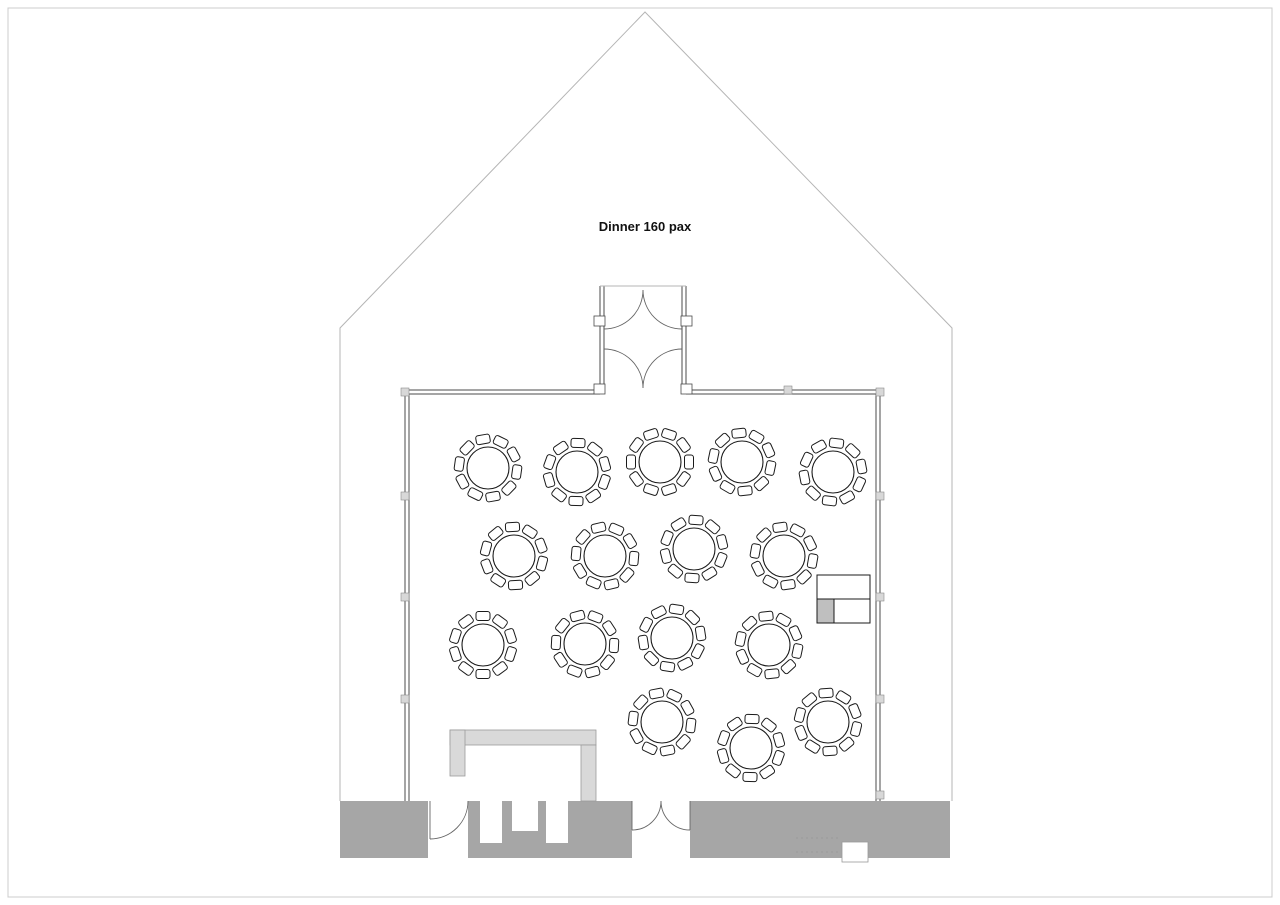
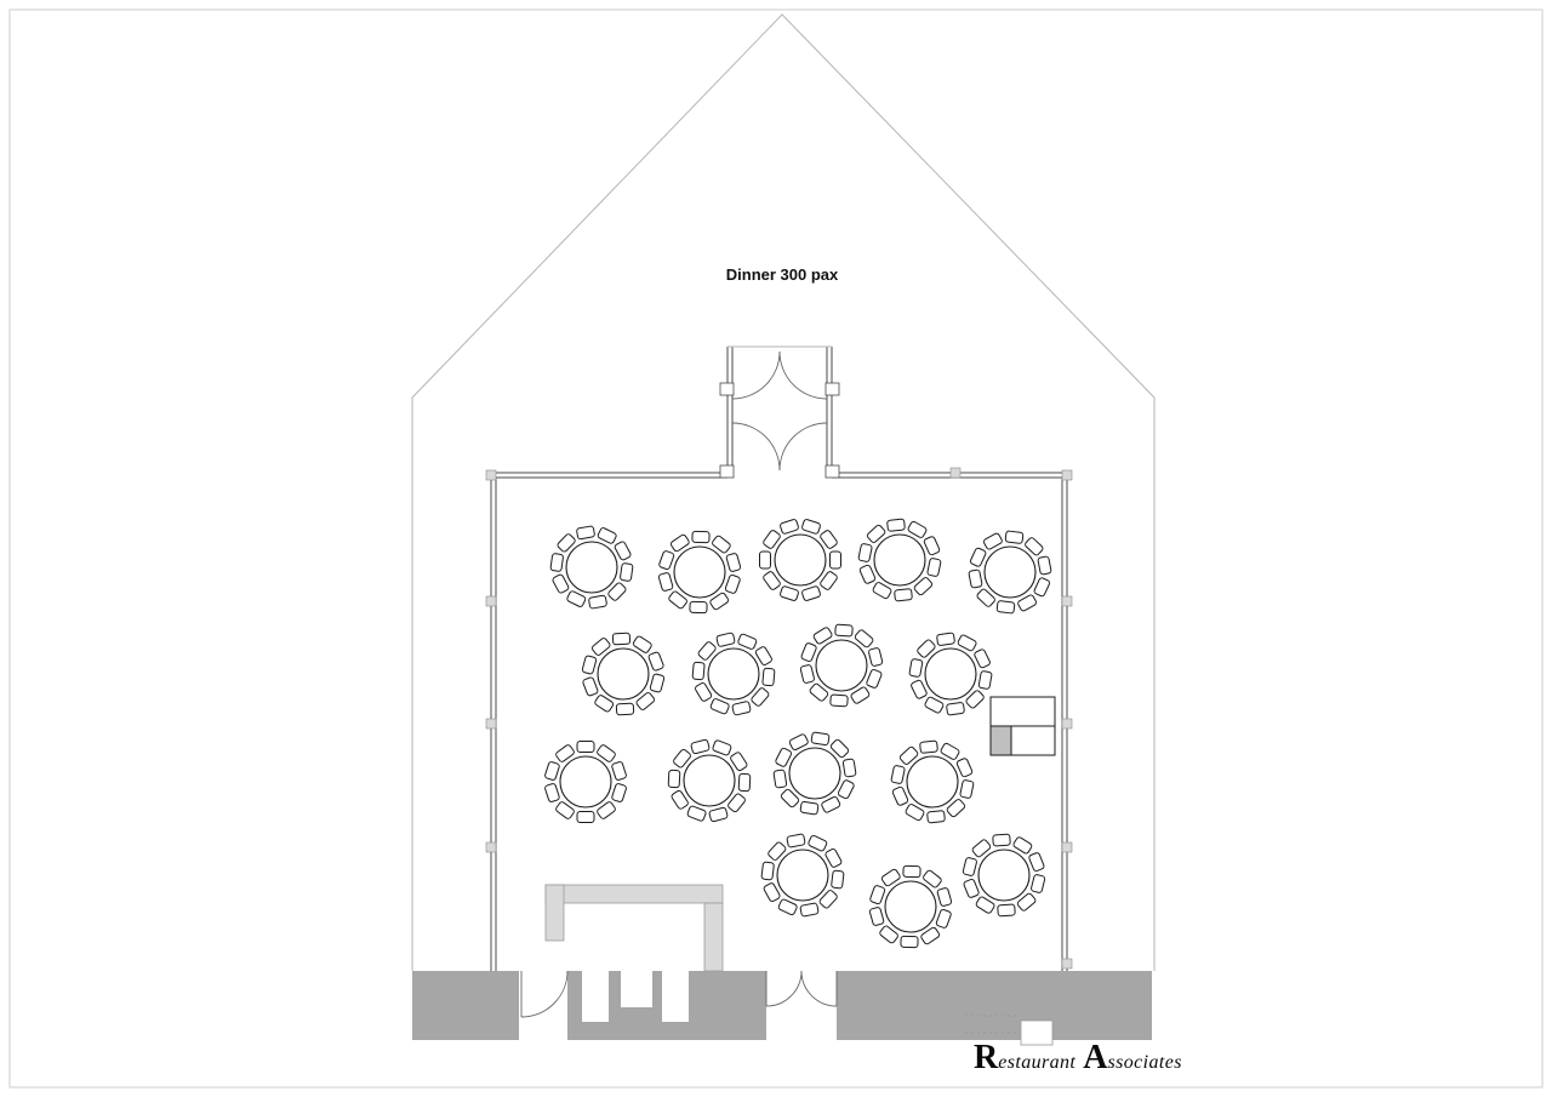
- Dinner 160 pax
+ Dinner 300 pax
+ Restaurant Associates
